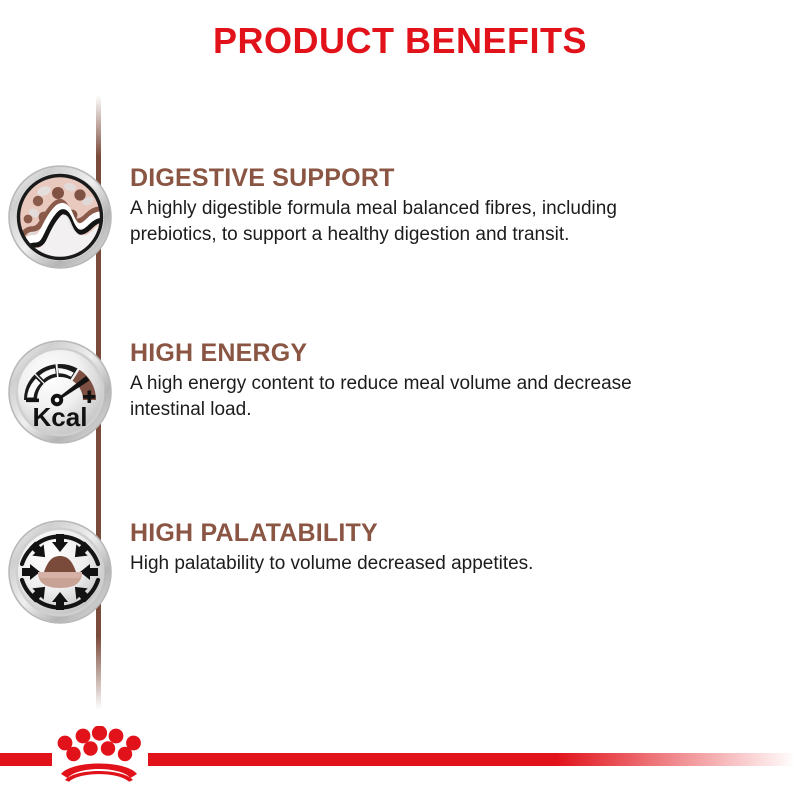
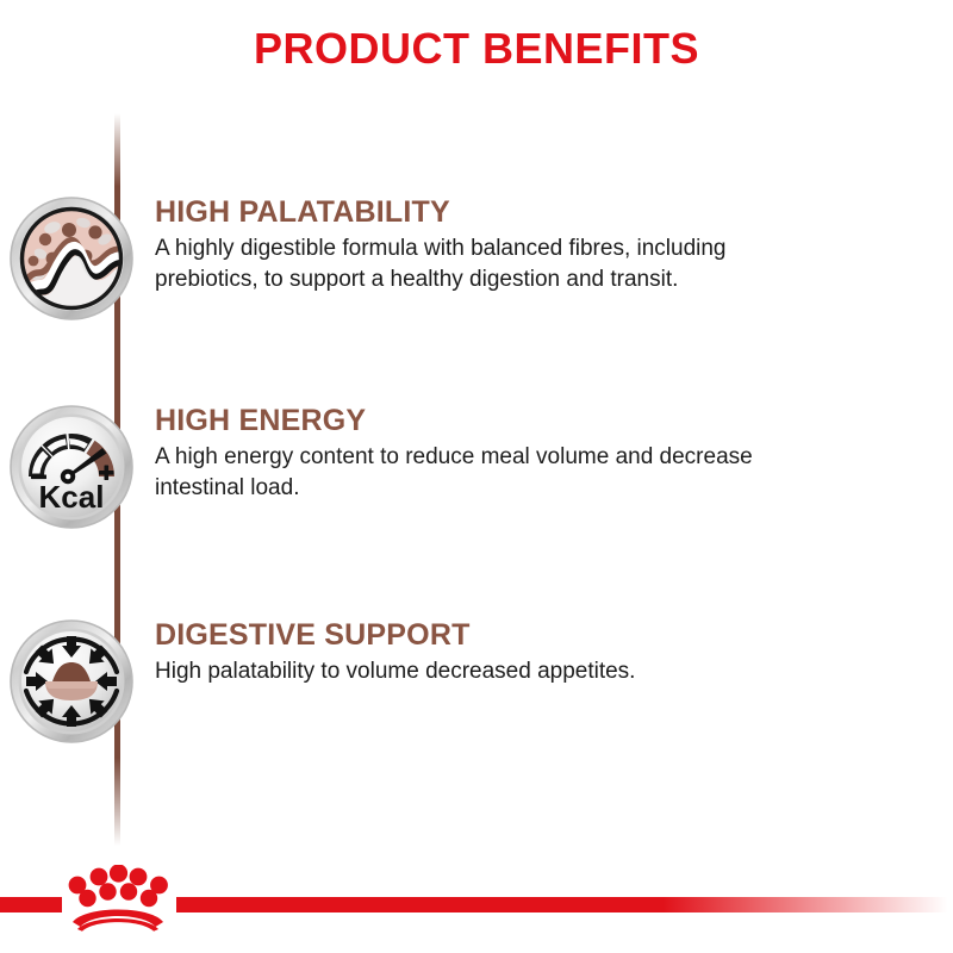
  PRODUCT BENEFITS
- DIGESTIVE SUPPORT
+ HIGH PALATABILITY
- A highly digestible formula meal balanced fibres, including prebiotics, to support a healthy digestion and transit.
+ A highly digestible formula with balanced fibres, including prebiotics, to support a healthy digestion and transit.
  Kcal
  HIGH ENERGY
  A high energy content to reduce meal volume and decrease intestinal load.
- HIGH PALATABILITY
+ DIGESTIVE SUPPORT
  High palatability to volume decreased appetites.
